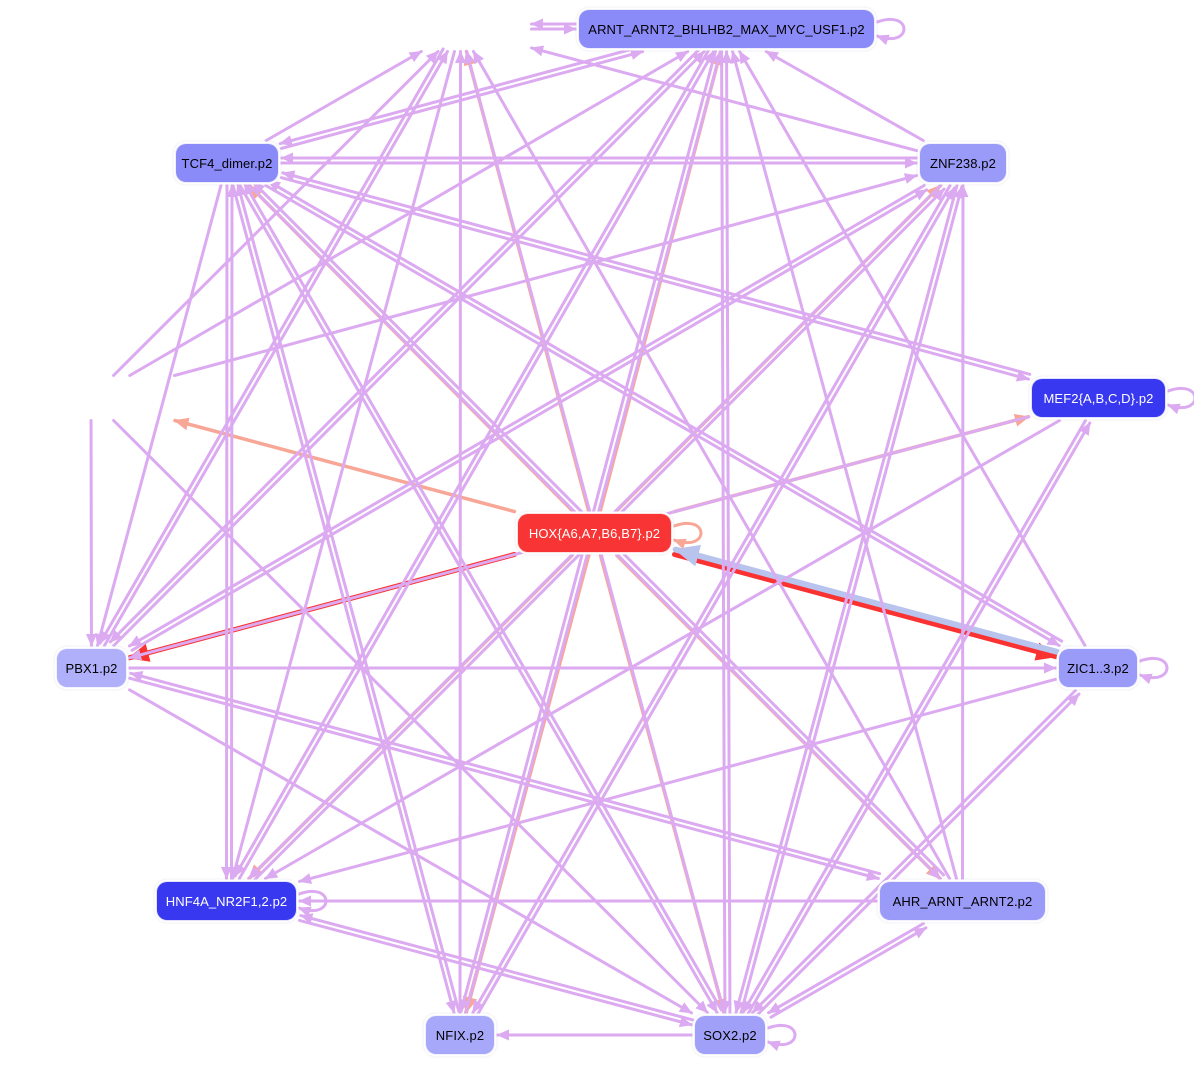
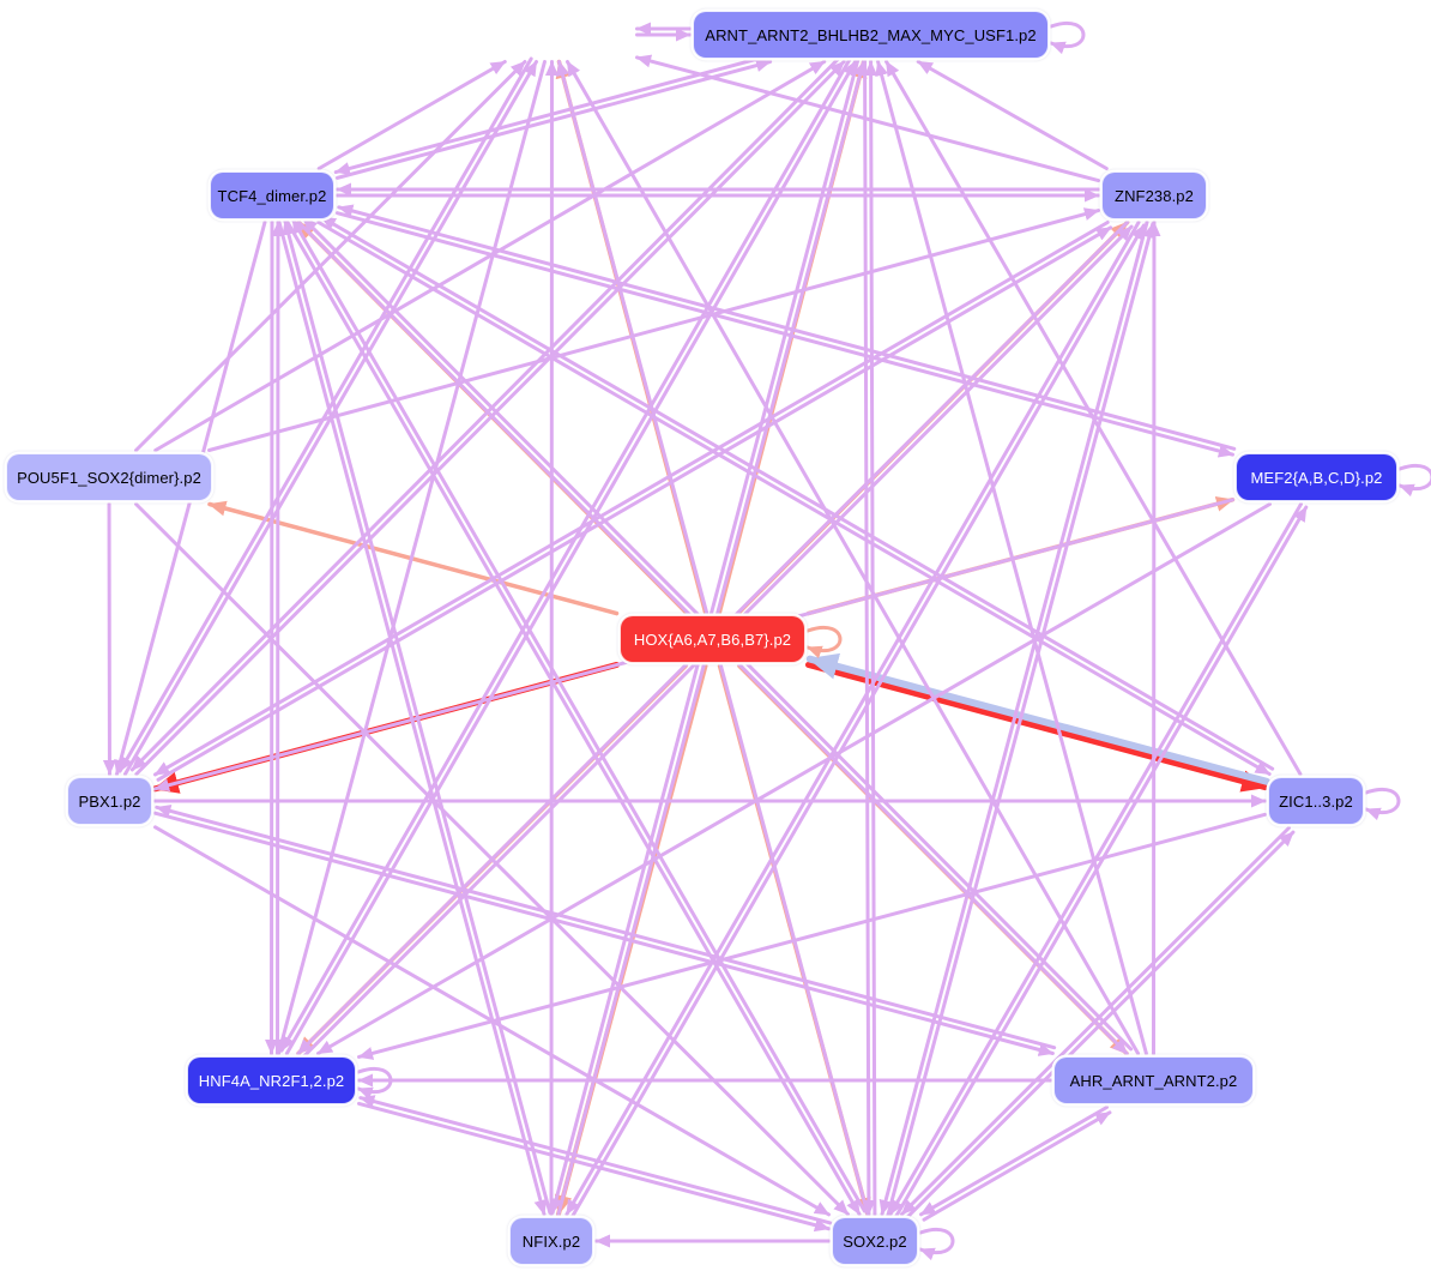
  ARNT_ARNT2_BHLHB2_MAX_MYC_USF1.p2
  TCF4_dimer.p2
  ZNF238.p2
+ POU5F1_SOX2{dimer}.p2
  MEF2{A,B,C,D}.p2
  HOX{A6,A7,B6,B7}.p2
  PBX1.p2
  ZIC1..3.p2
  HNF4A_NR2F1,2.p2
  AHR_ARNT_ARNT2.p2
  NFIX.p2
  SOX2.p2
